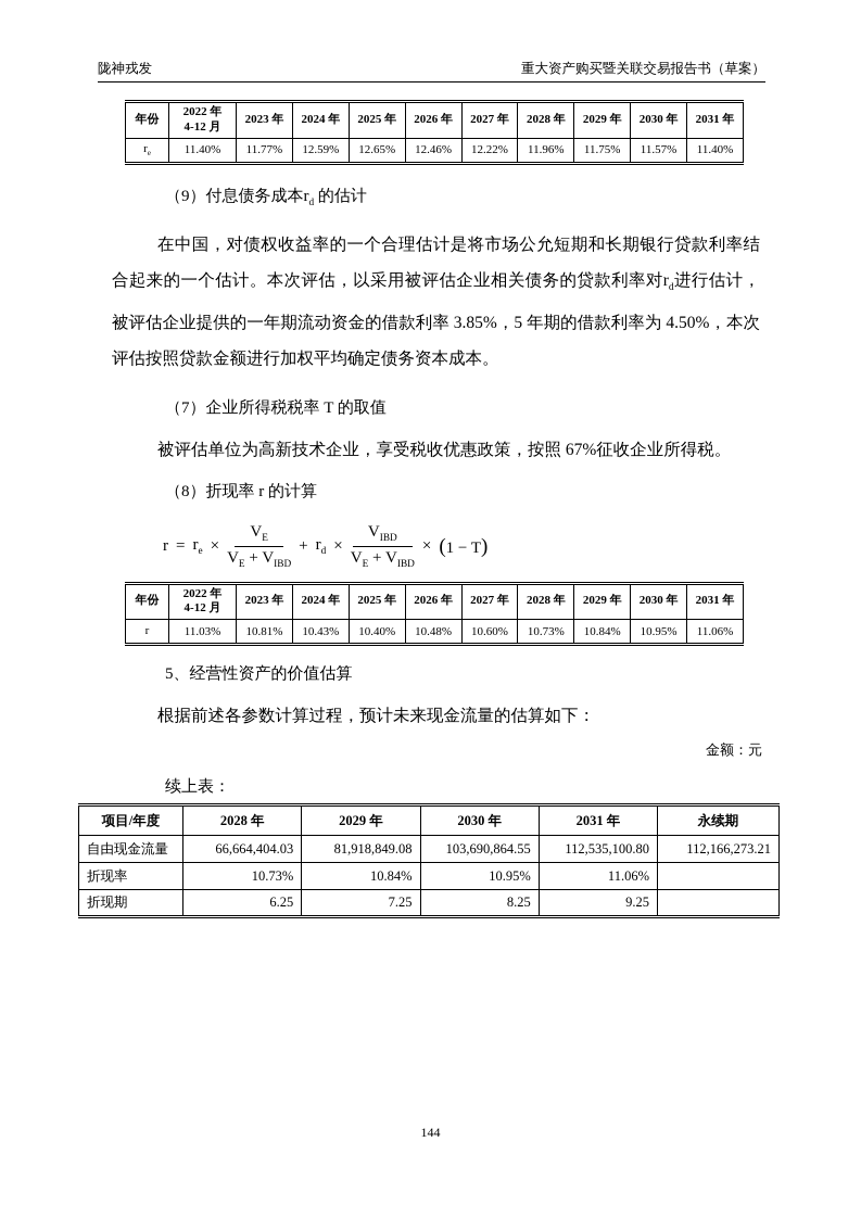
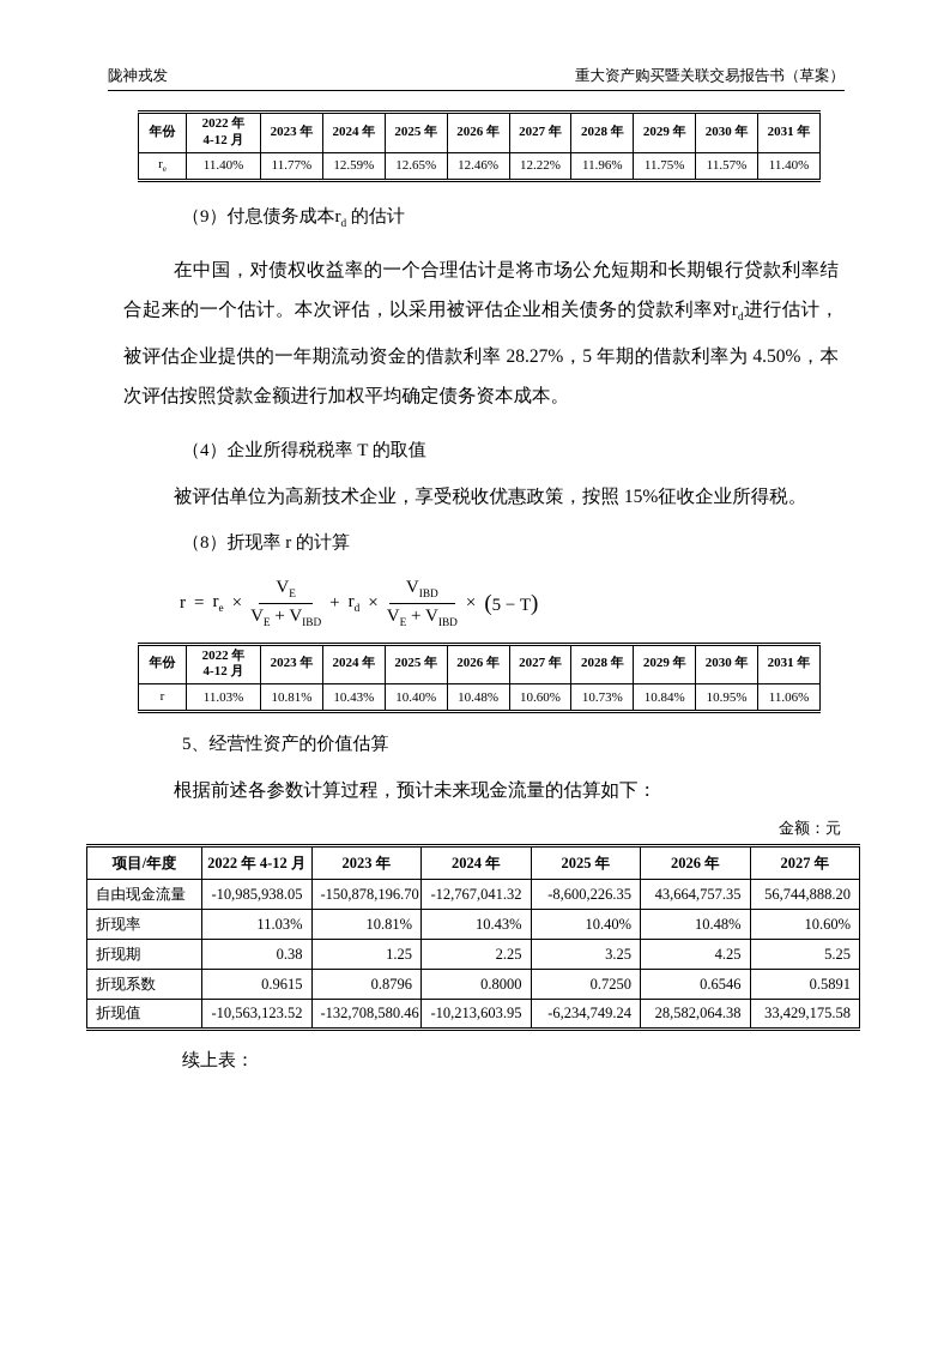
  陇神戎发
  重大资产购买暨关联交易报告书（草案）
  年份	2022 年 4-12 月	2023 年	2024 年	2025 年	2026 年	2027 年	2028 年	2029 年	2030 年	2031 年
  r	11.40%	11.77%	12.59%	12.65%	12.46%	12.22%	11.96%	11.75%	11.57%	11.40%
  （9）付息债务成本rd 的估计
- 在中国，对债权收益率的一个合理估计是将市场公允短期和长期银行贷款利率结合起来的一个估计。本次评估，以采用被评估企业相关债务的贷款利率对rd进行估计，被评估企业提供的一年期流动资金的借款利率 3.85%，5 年期的借款利率为 4.50%，本次评估按照贷款金额进行加权平均确定债务资本成本。
+ 在中国，对债权收益率的一个合理估计是将市场公允短期和长期银行贷款利率结合起来的一个估计。本次评估，以采用被评估企业相关债务的贷款利率对rd进行估计，被评估企业提供的一年期流动资金的借款利率 28.27%，5 年期的借款利率为 4.50%，本次评估按照贷款金额进行加权平均确定债务资本成本。
- （7）企业所得税税率 T 的取值
+ （4）企业所得税税率 T 的取值
- 被评估单位为高新技术企业，享受税收优惠政策，按照 67%征收企业所得税。
+ 被评估单位为高新技术企业，享受税收优惠政策，按照 15%征收企业所得税。
  （8）折现率 r 的计算
  r
  =
  re
  ×
  VE
  VE + VIBD
  +
  rd
  ×
  VIBD
  VE + VIBD
  ×
- (1 − T)
+ (5 − T)
  年份	2022 年 4-12 月	2023 年	2024 年	2025 年	2026 年	2027 年	2028 年	2029 年	2030 年	2031 年
  r	11.03%	10.81%	10.43%	10.40%	10.48%	10.60%	10.73%	10.84%	10.95%	11.06%
  5、经营性资产的价值估算
  根据前述各参数计算过程，预计未来现金流量的估算如下：
  金额：元
+ 项目/年度	2022 年 4-12 月	2023 年	2024 年	2025 年	2026 年	2027 年
+ 自由现金流量	-10,985,938.05	-150,878,196.70	-12,767,041.32	-8,600,226.35	43,664,757.35	56,744,888.20
+ 折现率	11.03%	10.81%	10.43%	10.40%	10.48%	10.60%
+ 折现期	0.38	1.25	2.25	3.25	4.25	5.25
+ 折现系数	0.9615	0.8796	0.8000	0.7250	0.6546	0.5891
+ 折现值	-10,563,123.52	-132,708,580.46	-10,213,603.95	-6,234,749.24	28,582,064.38	33,429,175.58
  续上表：
- 项目/年度	2028 年	2029 年	2030 年	2031 年	永续期
- 自由现金流量	66,664,404.03	81,918,849.08	103,690,864.55	112,535,100.80	112,166,273.21
- 折现率	10.73%	10.84%	10.95%	11.06%
- 折现期	6.25	7.25	8.25	9.25
- 144
